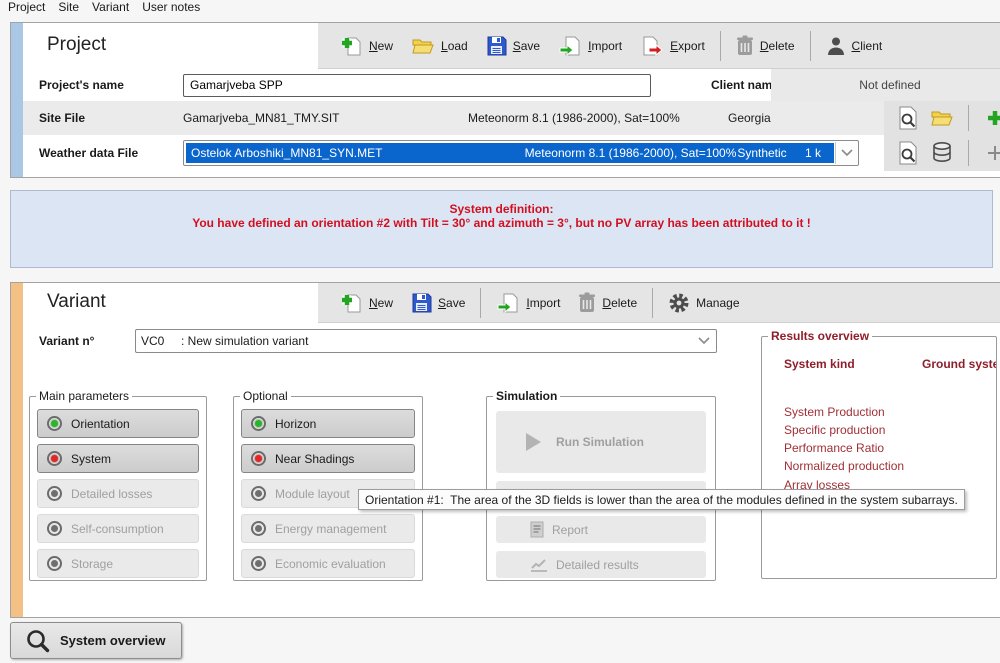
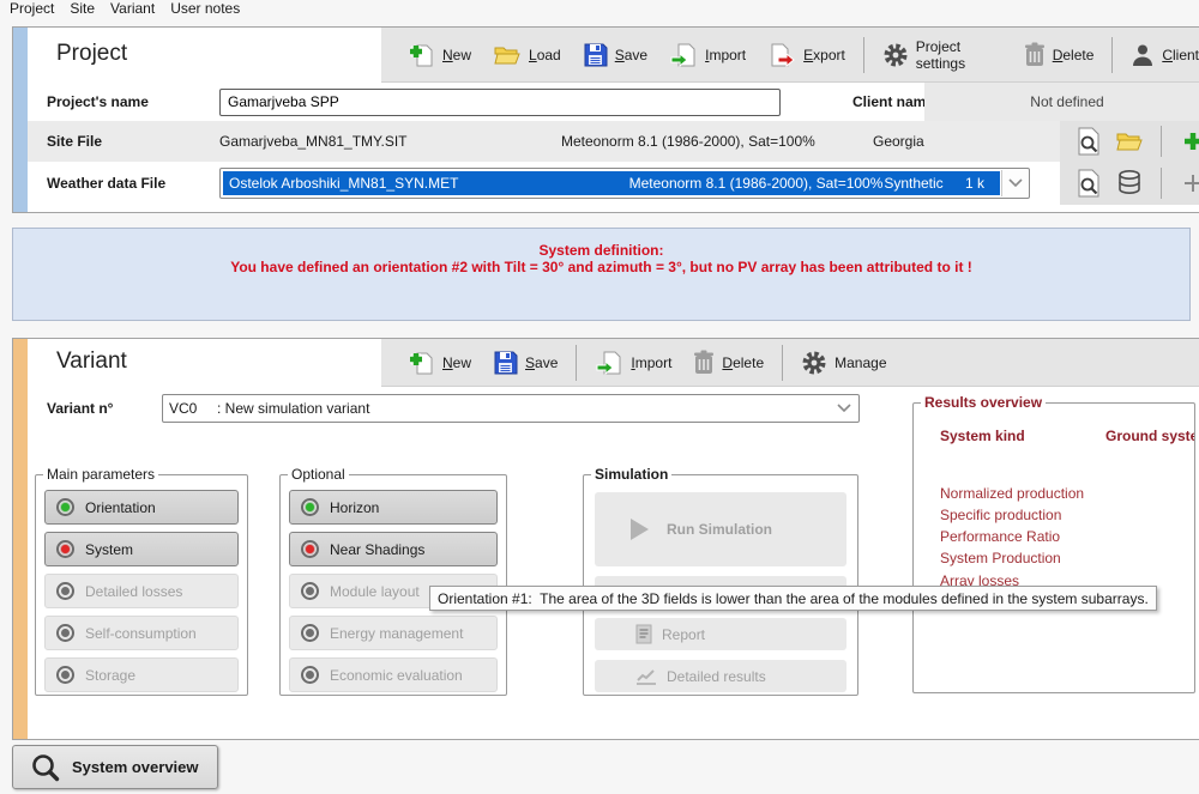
  Project
  Site
  Variant
  User notes
  Project
  New
  Load
  Save
  Import
  Export
+ Project settings
  Delete
  Client
  Project's name
  Gamarjveba SPP
  Client nam
  Not defined
  Site File
  Gamarjveba_MN81_TMY.SIT
  Meteonorm 8.1 (1986-2000), Sat=100%
  Georgia
  Weather data File
  Ostelok Arboshiki_MN81_SYN.MET
  Meteonorm 8.1 (1986-2000), Sat=100%
  Synthetic
  1 k
  System definition:
  You have defined an orientation #2 with Tilt = 30° and azimuth = 3°, but no PV array has been attributed to it !
  Variant
  New
  Save
  Import
  Delete
  Manage
  Variant n°
  VC0 : New simulation variant
  Main parameters
  Orientation
  System
  Detailed losses
  Self-consumption
  Storage
  Optional
  Horizon
  Near Shadings
  Module layout
  Energy management
  Economic evaluation
  Simulation
  Run Simulation
  Report
  Detailed results
  Results overview
  System kind
  Ground syst
- System Production
+ Normalized production
  Specific production
  Performance Ratio
- Normalized production
+ System Production
  Array losses
  Orientation #1: The area of the 3D fields is lower than the area of the modules defined in the system subarrays.
  System overview
